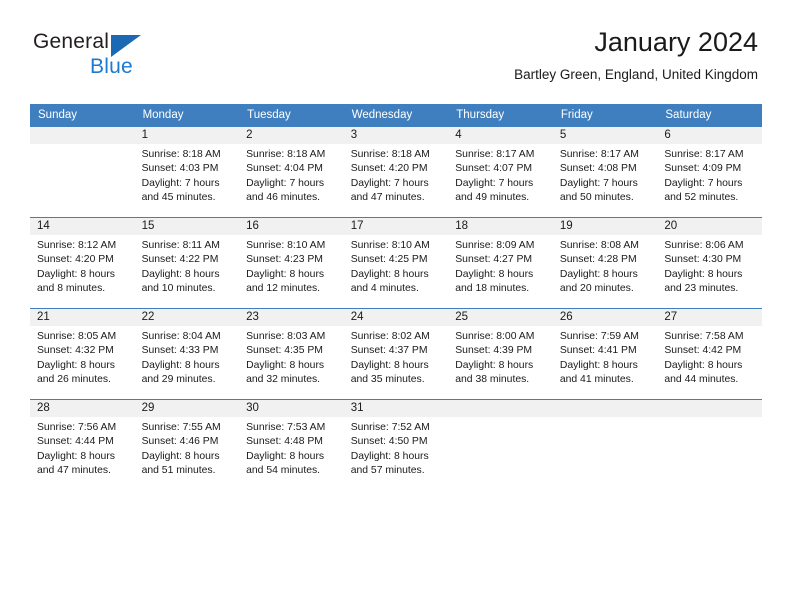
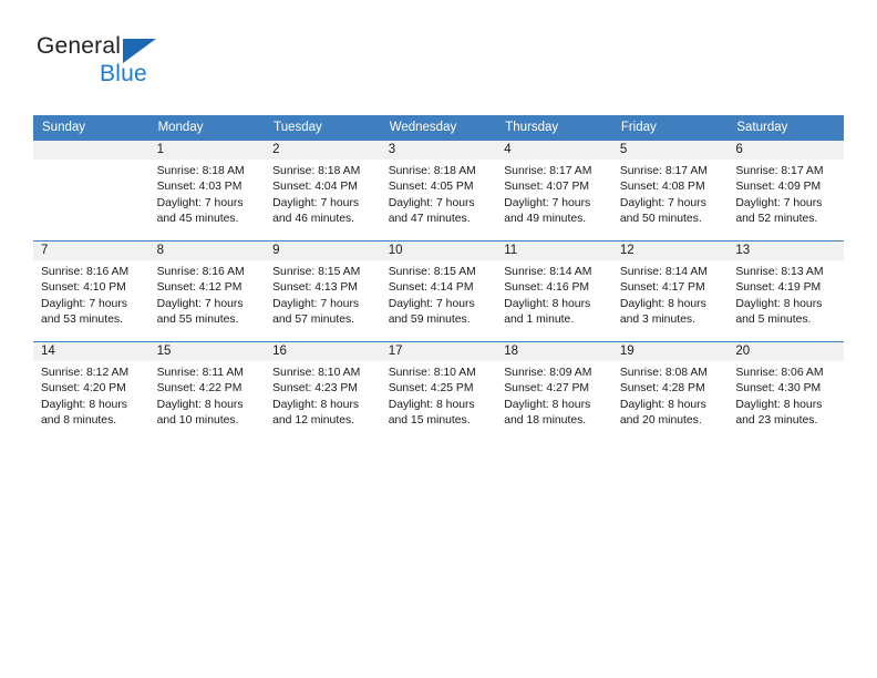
  General
  Blue
- January 2024
- Bartley Green, England, United Kingdom
  Sunday	Monday	Tuesday	Wednesday	Thursday	Friday	Saturday
- 	1Sunrise: 8:18 AMSunset: 4:03 PMDaylight: 7 hoursand 45 minutes.	2Sunrise: 8:18 AMSunset: 4:04 PMDaylight: 7 hoursand 46 minutes.	3Sunrise: 8:18 AMSunset: 4:20 PMDaylight: 7 hoursand 47 minutes.	4Sunrise: 8:17 AMSunset: 4:07 PMDaylight: 7 hoursand 49 minutes.	5Sunrise: 8:17 AMSunset: 4:08 PMDaylight: 7 hoursand 50 minutes.	6Sunrise: 8:17 AMSunset: 4:09 PMDaylight: 7 hoursand 52 minutes.
+ 	1Sunrise: 8:18 AMSunset: 4:03 PMDaylight: 7 hoursand 45 minutes.	2Sunrise: 8:18 AMSunset: 4:04 PMDaylight: 7 hoursand 46 minutes.	3Sunrise: 8:18 AMSunset: 4:05 PMDaylight: 7 hoursand 47 minutes.	4Sunrise: 8:17 AMSunset: 4:07 PMDaylight: 7 hoursand 49 minutes.	5Sunrise: 8:17 AMSunset: 4:08 PMDaylight: 7 hoursand 50 minutes.	6Sunrise: 8:17 AMSunset: 4:09 PMDaylight: 7 hoursand 52 minutes.
+ 7Sunrise: 8:16 AMSunset: 4:10 PMDaylight: 7 hoursand 53 minutes.	8Sunrise: 8:16 AMSunset: 4:12 PMDaylight: 7 hoursand 55 minutes.	9Sunrise: 8:15 AMSunset: 4:13 PMDaylight: 7 hoursand 57 minutes.	10Sunrise: 8:15 AMSunset: 4:14 PMDaylight: 7 hoursand 59 minutes.	11Sunrise: 8:14 AMSunset: 4:16 PMDaylight: 8 hoursand 1 minute.	12Sunrise: 8:14 AMSunset: 4:17 PMDaylight: 8 hoursand 3 minutes.	13Sunrise: 8:13 AMSunset: 4:19 PMDaylight: 8 hoursand 5 minutes.
- 14Sunrise: 8:12 AMSunset: 4:20 PMDaylight: 8 hoursand 8 minutes.	15Sunrise: 8:11 AMSunset: 4:22 PMDaylight: 8 hoursand 10 minutes.	16Sunrise: 8:10 AMSunset: 4:23 PMDaylight: 8 hoursand 12 minutes.	17Sunrise: 8:10 AMSunset: 4:25 PMDaylight: 8 hoursand 4 minutes.	18Sunrise: 8:09 AMSunset: 4:27 PMDaylight: 8 hoursand 18 minutes.	19Sunrise: 8:08 AMSunset: 4:28 PMDaylight: 8 hoursand 20 minutes.	20Sunrise: 8:06 AMSunset: 4:30 PMDaylight: 8 hoursand 23 minutes.
+ 14Sunrise: 8:12 AMSunset: 4:20 PMDaylight: 8 hoursand 8 minutes.	15Sunrise: 8:11 AMSunset: 4:22 PMDaylight: 8 hoursand 10 minutes.	16Sunrise: 8:10 AMSunset: 4:23 PMDaylight: 8 hoursand 12 minutes.	17Sunrise: 8:10 AMSunset: 4:25 PMDaylight: 8 hoursand 15 minutes.	18Sunrise: 8:09 AMSunset: 4:27 PMDaylight: 8 hoursand 18 minutes.	19Sunrise: 8:08 AMSunset: 4:28 PMDaylight: 8 hoursand 20 minutes.	20Sunrise: 8:06 AMSunset: 4:30 PMDaylight: 8 hoursand 23 minutes.
- 21Sunrise: 8:05 AMSunset: 4:32 PMDaylight: 8 hoursand 26 minutes.	22Sunrise: 8:04 AMSunset: 4:33 PMDaylight: 8 hoursand 29 minutes.	23Sunrise: 8:03 AMSunset: 4:35 PMDaylight: 8 hoursand 32 minutes.	24Sunrise: 8:02 AMSunset: 4:37 PMDaylight: 8 hoursand 35 minutes.	25Sunrise: 8:00 AMSunset: 4:39 PMDaylight: 8 hoursand 38 minutes.	26Sunrise: 7:59 AMSunset: 4:41 PMDaylight: 8 hoursand 41 minutes.	27Sunrise: 7:58 AMSunset: 4:42 PMDaylight: 8 hoursand 44 minutes.
- 28Sunrise: 7:56 AMSunset: 4:44 PMDaylight: 8 hoursand 47 minutes.	29Sunrise: 7:55 AMSunset: 4:46 PMDaylight: 8 hoursand 51 minutes.	30Sunrise: 7:53 AMSunset: 4:48 PMDaylight: 8 hoursand 54 minutes.	31Sunrise: 7:52 AMSunset: 4:50 PMDaylight: 8 hoursand 57 minutes.
